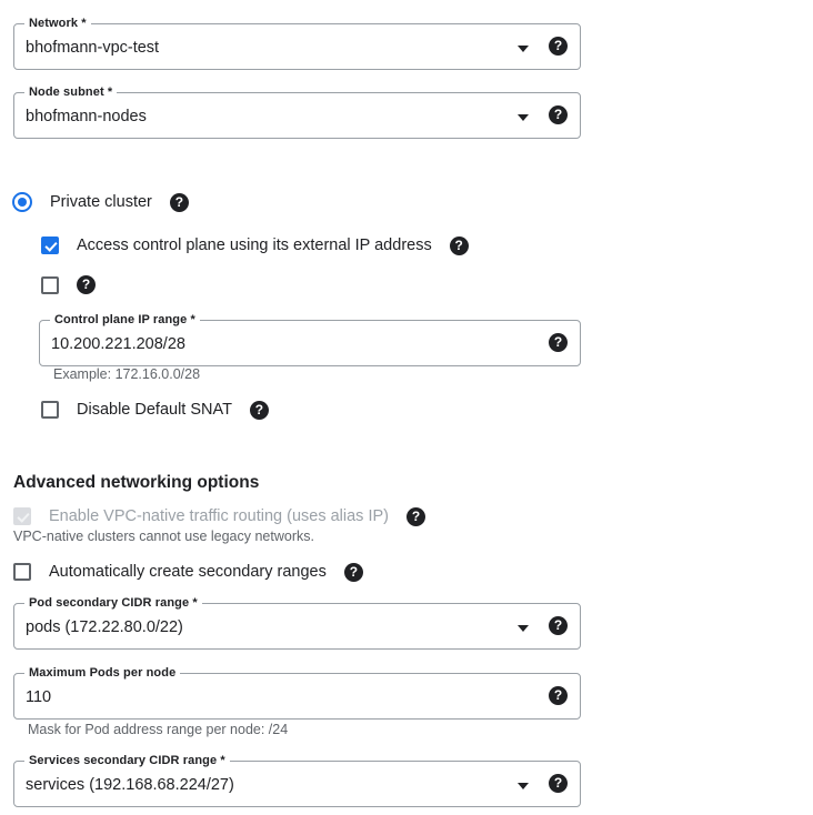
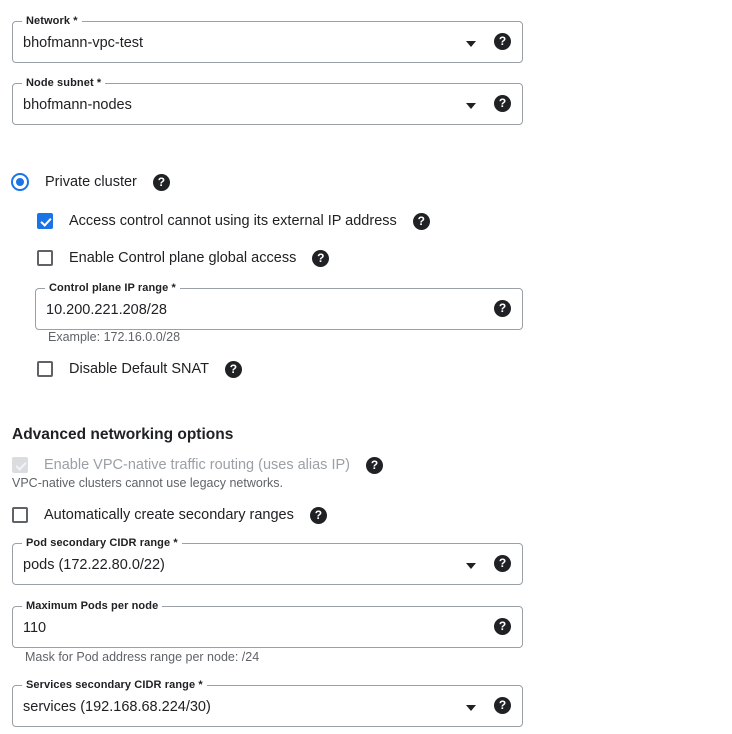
  Network *
  bhofmann-vpc-test
  ?
  Node subnet *
  bhofmann-nodes
  ?
  Private cluster
  ?
- Access control plane using its external IP address
+ Access control cannot using its external IP address
  ?
+ Enable Control plane global access
  ?
  Control plane IP range *
  10.200.221.208/28
  ?
  Example: 172.16.0.0/28
  Disable Default SNAT
  ?
  Advanced networking options
  Enable VPC-native traffic routing (uses alias IP)
  ?
  VPC-native clusters cannot use legacy networks.
  Automatically create secondary ranges
  ?
  Pod secondary CIDR range *
  pods (172.22.80.0/22)
  ?
  Maximum Pods per node
  110
  ?
  Mask for Pod address range per node: /24
  Services secondary CIDR range *
- services (192.168.68.224/27)
+ services (192.168.68.224/30)
  ?
